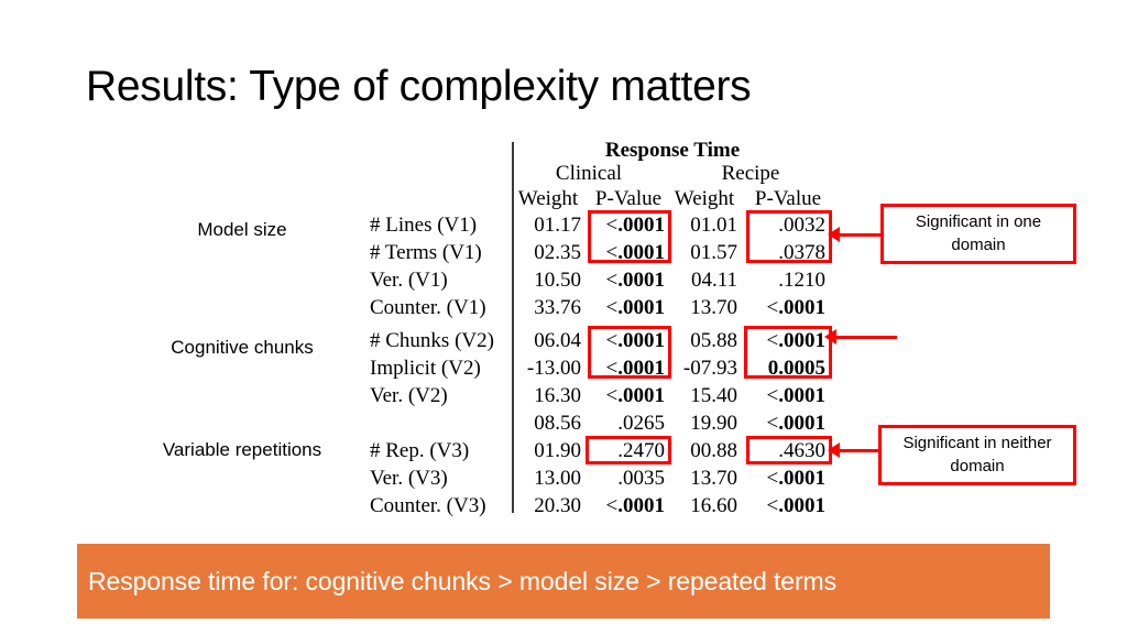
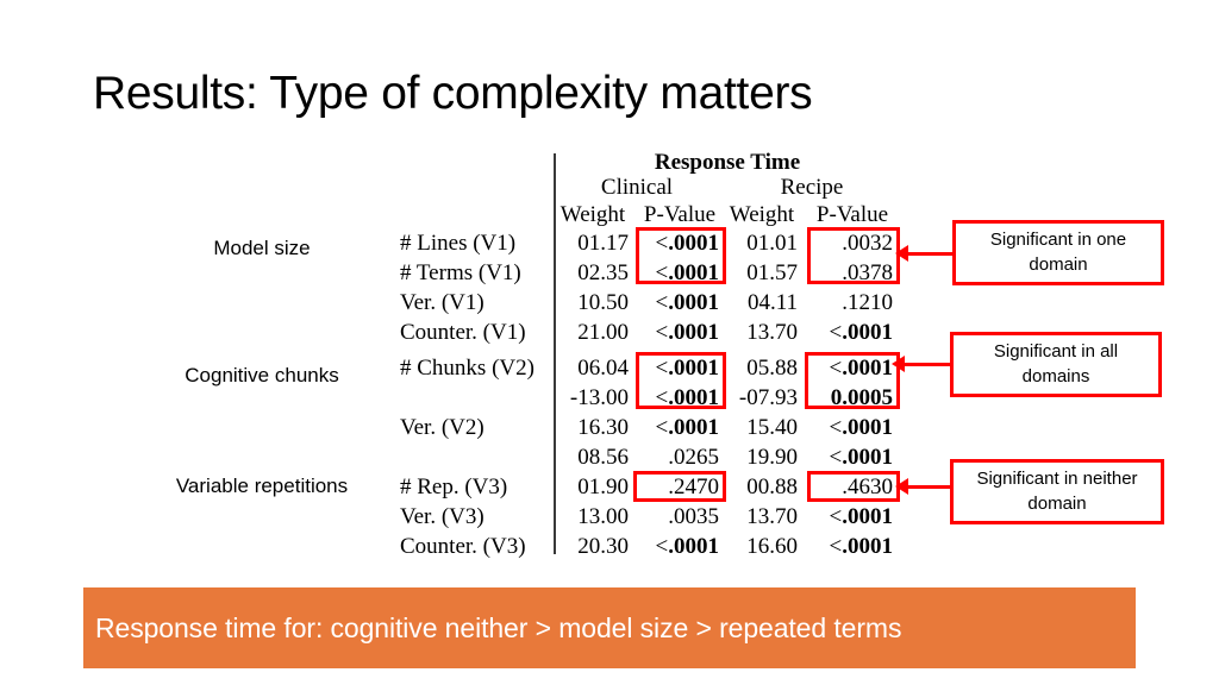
  Results: Type of complexity matters
  Model size
  Cognitive chunks
  Variable repetitions
  Response Time
  Clinical
  Recipe
  Weight
  P-Value
  Weight
  P-Value
  # Lines (V1)
  01.17
  <.0001
  01.01
  .0032
  # Terms (V1)
  02.35
  <.0001
  01.57
  .0378
  Ver. (V1)
  10.50
  <.0001
  04.11
  .1210
  Counter. (V1)
- 33.76
+ 21.00
  <.0001
  13.70
  <.0001
  # Chunks (V2)
  06.04
  <.0001
  05.88
  <.0001
- Implicit (V2)
  -13.00
  <.0001
  -07.93
  0.0005
  Ver. (V2)
  16.30
  <.0001
  15.40
  <.0001
  08.56
  .0265
  19.90
  <.0001
  # Rep. (V3)
  01.90
  .2470
  00.88
  .4630
  Ver. (V3)
  13.00
  .0035
  13.70
  <.0001
  Counter. (V3)
  20.30
  <.0001
  16.60
  <.0001
  Significant in one domain
+ Significant in all domains
  Significant in neither domain
- Response time for: cognitive chunks > model size > repeated terms
+ Response time for: cognitive neither > model size > repeated terms
